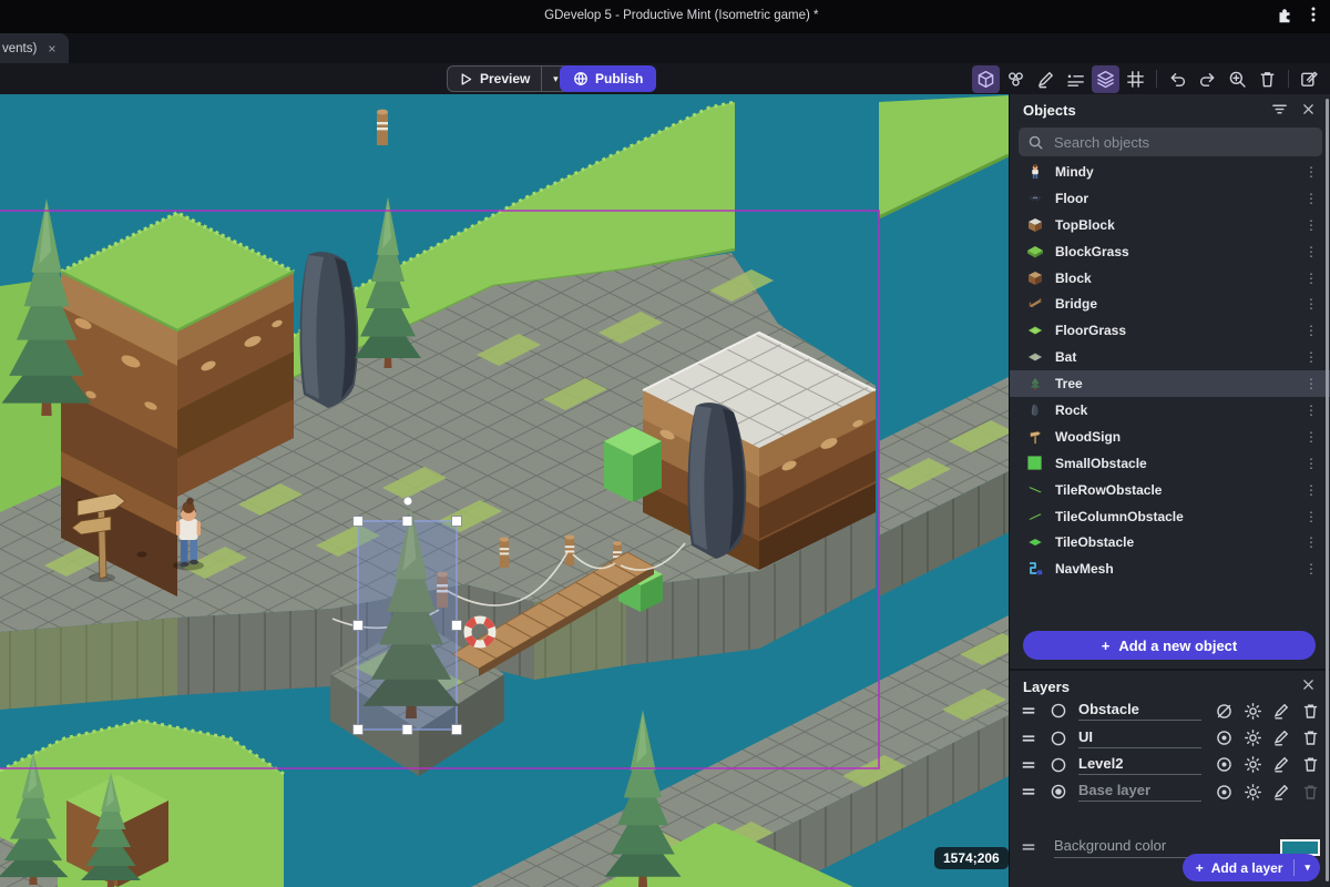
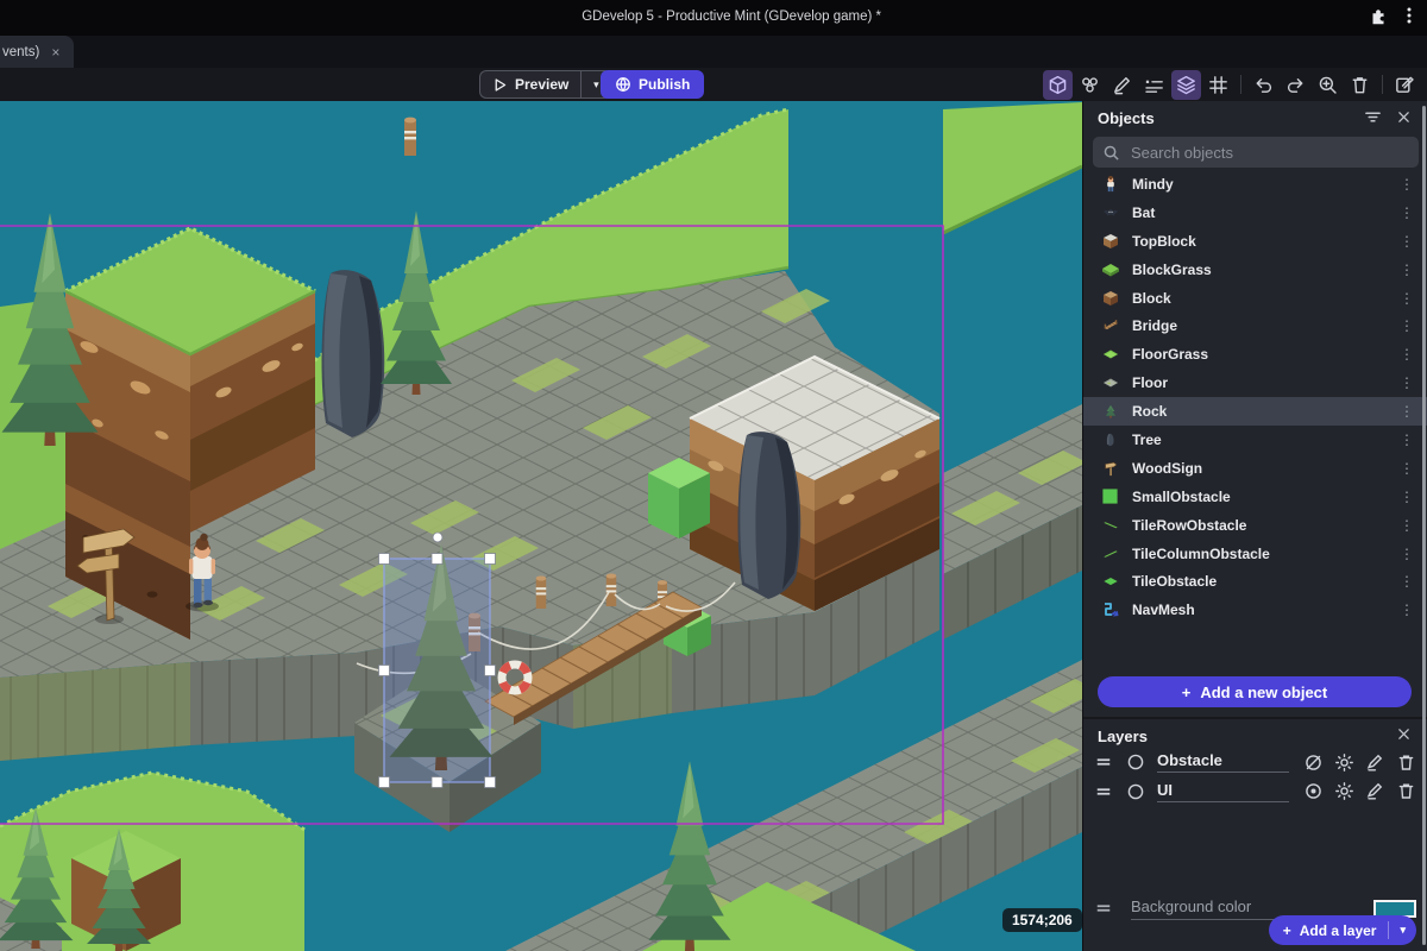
- GDevelop 5 - Productive Mint (Isometric game) *
+ GDevelop 5 - Productive Mint (GDevelop game) *
  vents)
  ×
  Preview
  ▾
  Publish
  1574;206
  Objects
  Search objects
  Mindy
  ⋮
- Floor
+ Bat
  ⋮
  TopBlock
  ⋮
  BlockGrass
  ⋮
  Block
  ⋮
  Bridge
  ⋮
  FloorGrass
  ⋮
- Bat
+ Floor
  ⋮
- Tree
+ Rock
  ⋮
- Rock
+ Tree
  ⋮
  WoodSign
  ⋮
  SmallObstacle
  ⋮
  TileRowObstacle
  ⋮
  TileColumnObstacle
  ⋮
  TileObstacle
  ⋮
  NavMesh
  ⋮
  +
  Add a new object
  Layers
  Obstacle
  UI
- Level2
- Base layer
  Background color
  +
  Add a layer
  ▾
